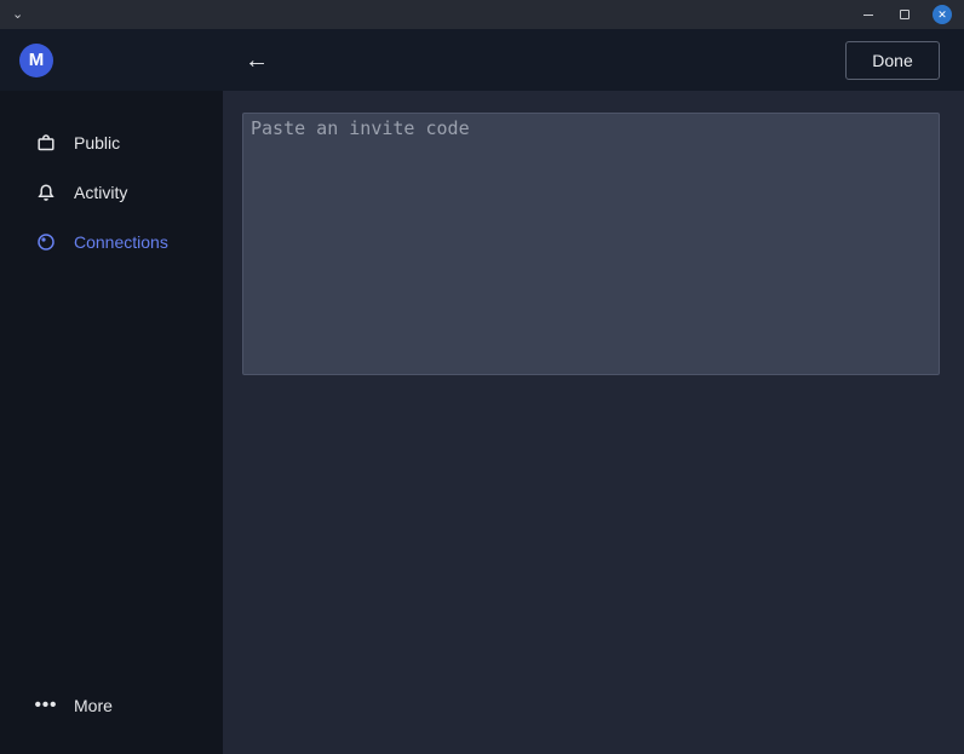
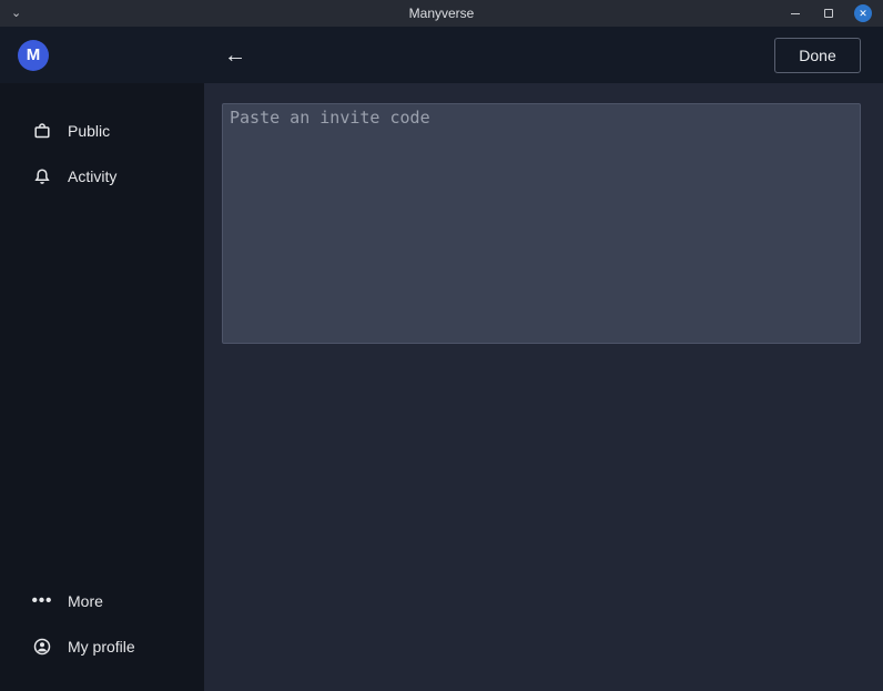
  ⌄
+ Manyverse
  ✕
  M
  ←
  Done
  Public
  Activity
- Connections
  •••
  More
+ My profile
  Paste an invite code
